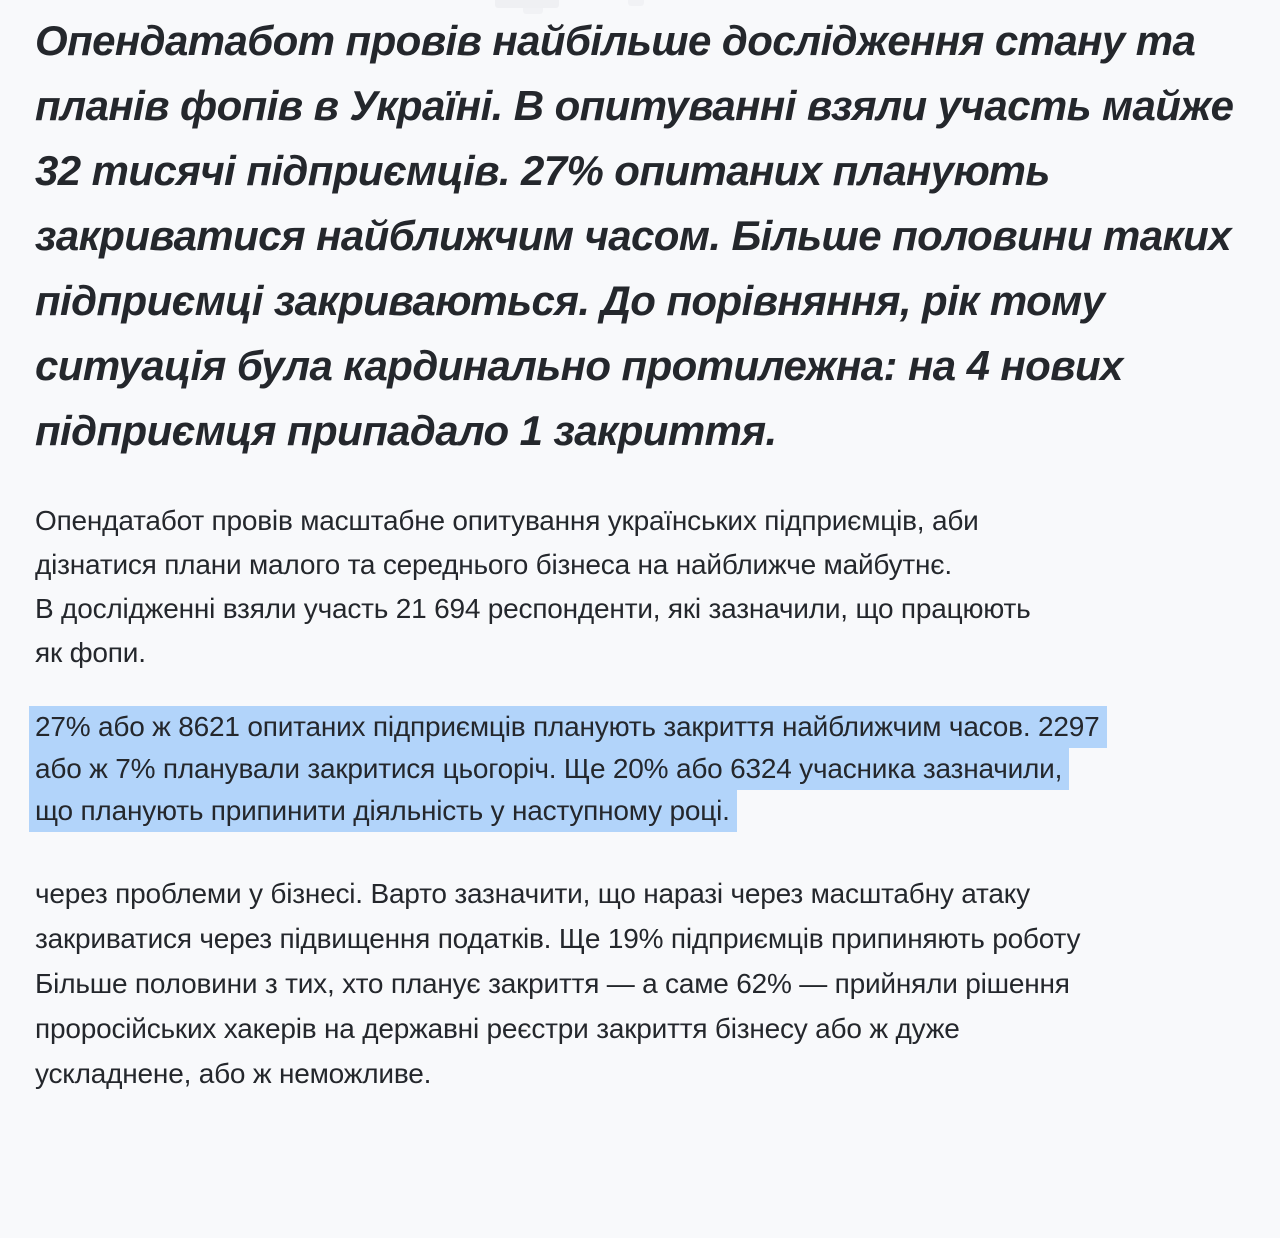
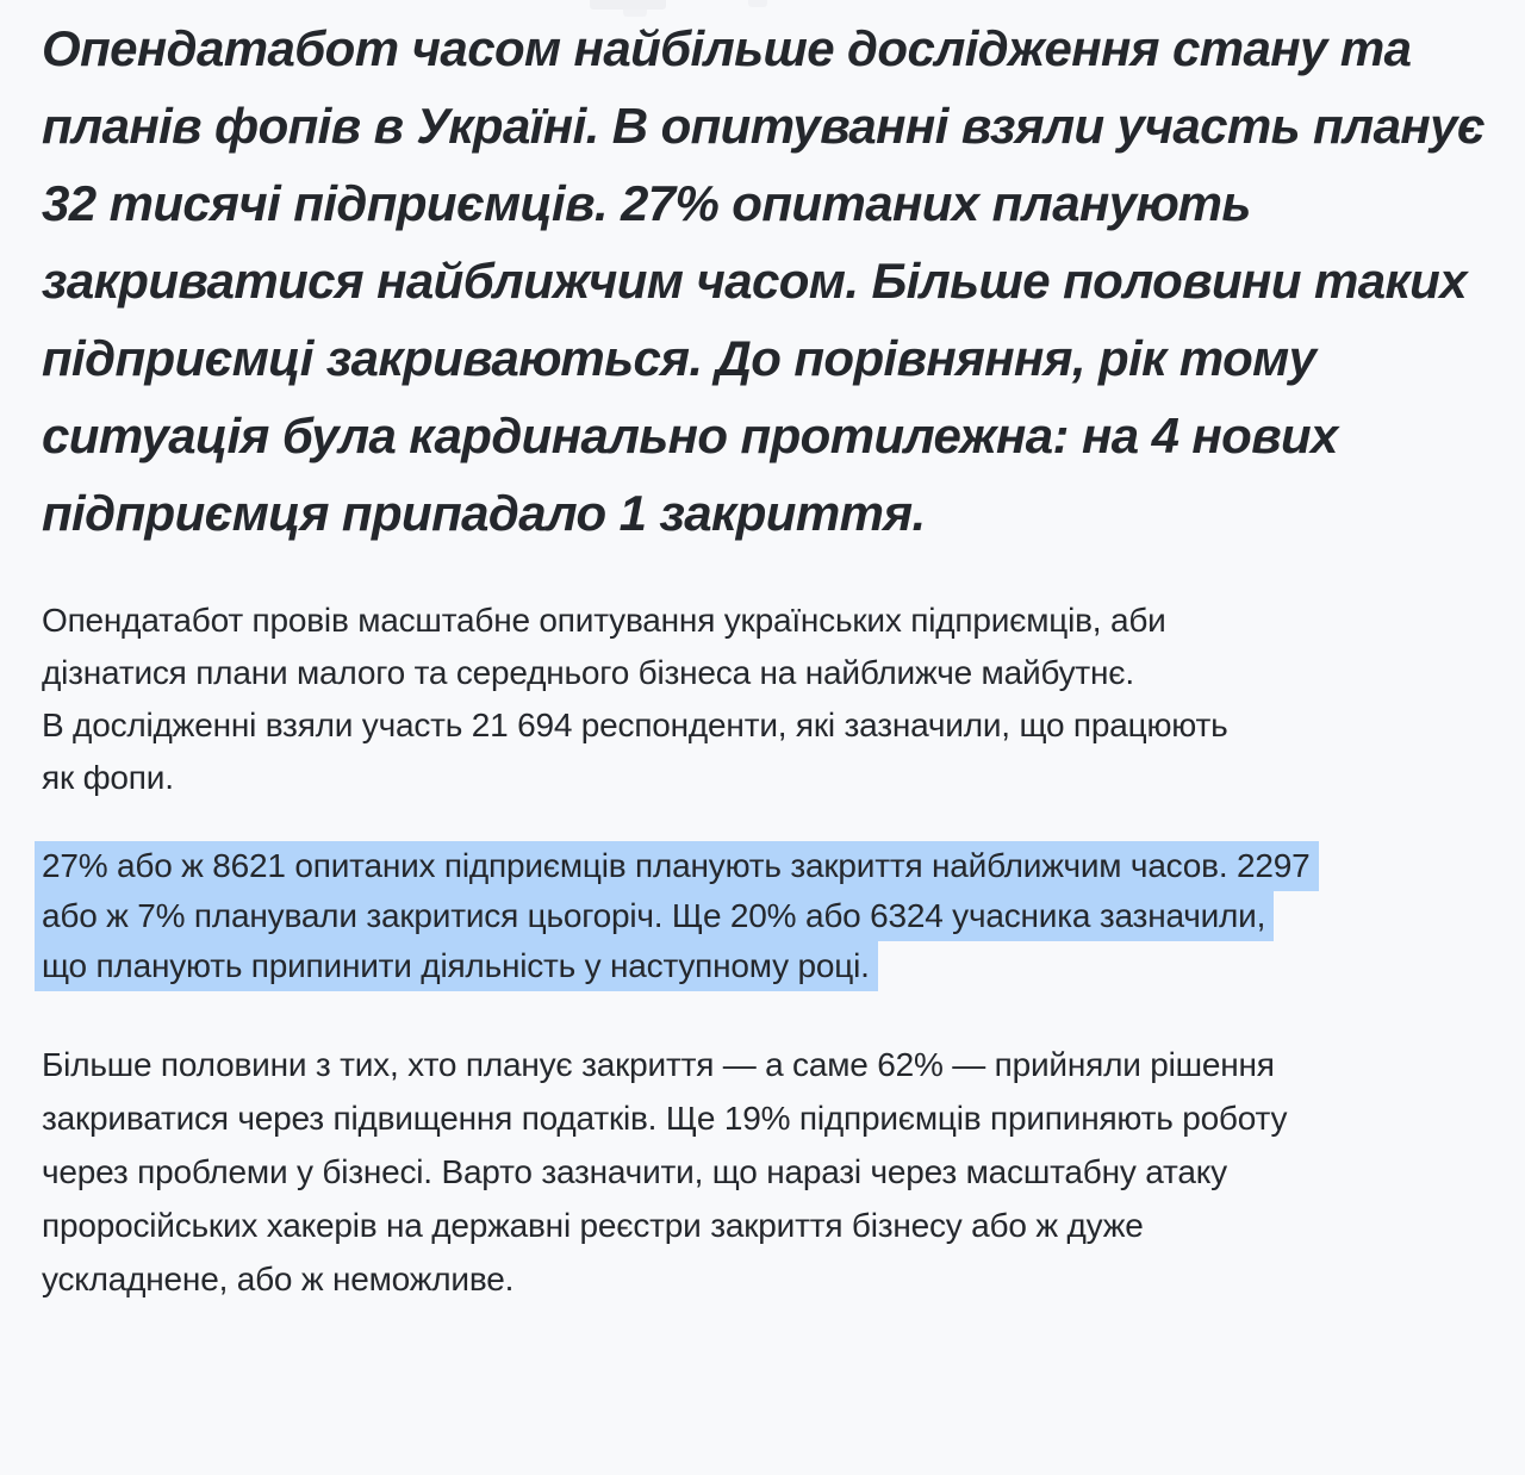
- Опендатабот провів найбільше дослідження стану та
+ Опендатабот часом найбільше дослідження стану та
- планів фопів в Україні. В опитуванні взяли участь майже
+ планів фопів в Україні. В опитуванні взяли участь планує
  32 тисячі підприємців. 27% опитаних планують
  закриватися найближчим часом. Більше половини таких
  підприємці закриваються. До порівняння, рік тому
  ситуація була кардинально протилежна: на 4 нових
  підприємця припадало 1 закриття.
  Опендатабот провів масштабне опитування українських підприємців, аби
  дізнатися плани малого та середнього бізнеса на найближче майбутнє.
  В дослідженні взяли участь 21 694 респонденти, які зазначили, що працюють
  як фопи.
  27% або ж 8621 опитаних підприємців планують закриття найближчим часов. 2297
  або ж 7% планували закритися цьогоріч. Ще 20% або 6324 учасника зазначили,
  що планують припинити діяльність у наступному році.
- через проблеми у бізнесі. Варто зазначити, що наразі через масштабну атаку
+ Більше половини з тих, хто планує закриття — а саме 62% — прийняли рішення
  закриватися через підвищення податків. Ще 19% підприємців припиняють роботу
- Більше половини з тих, хто планує закриття — а саме 62% — прийняли рішення
+ через проблеми у бізнесі. Варто зазначити, що наразі через масштабну атаку
  проросійських хакерів на державні реєстри закриття бізнесу або ж дуже
  ускладнене, або ж неможливе.
